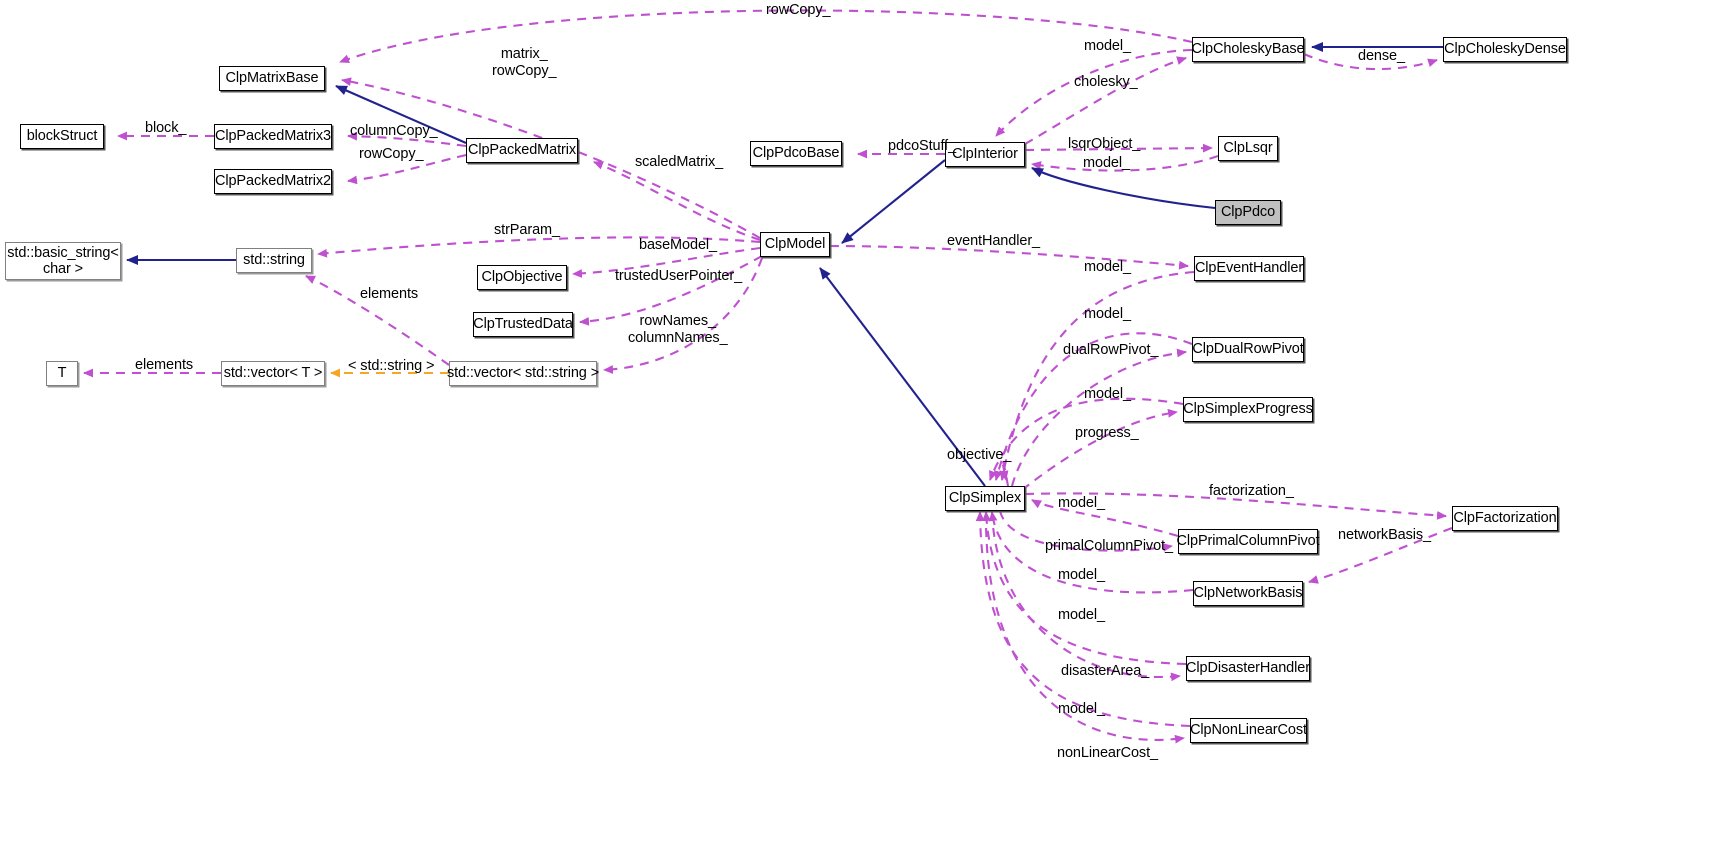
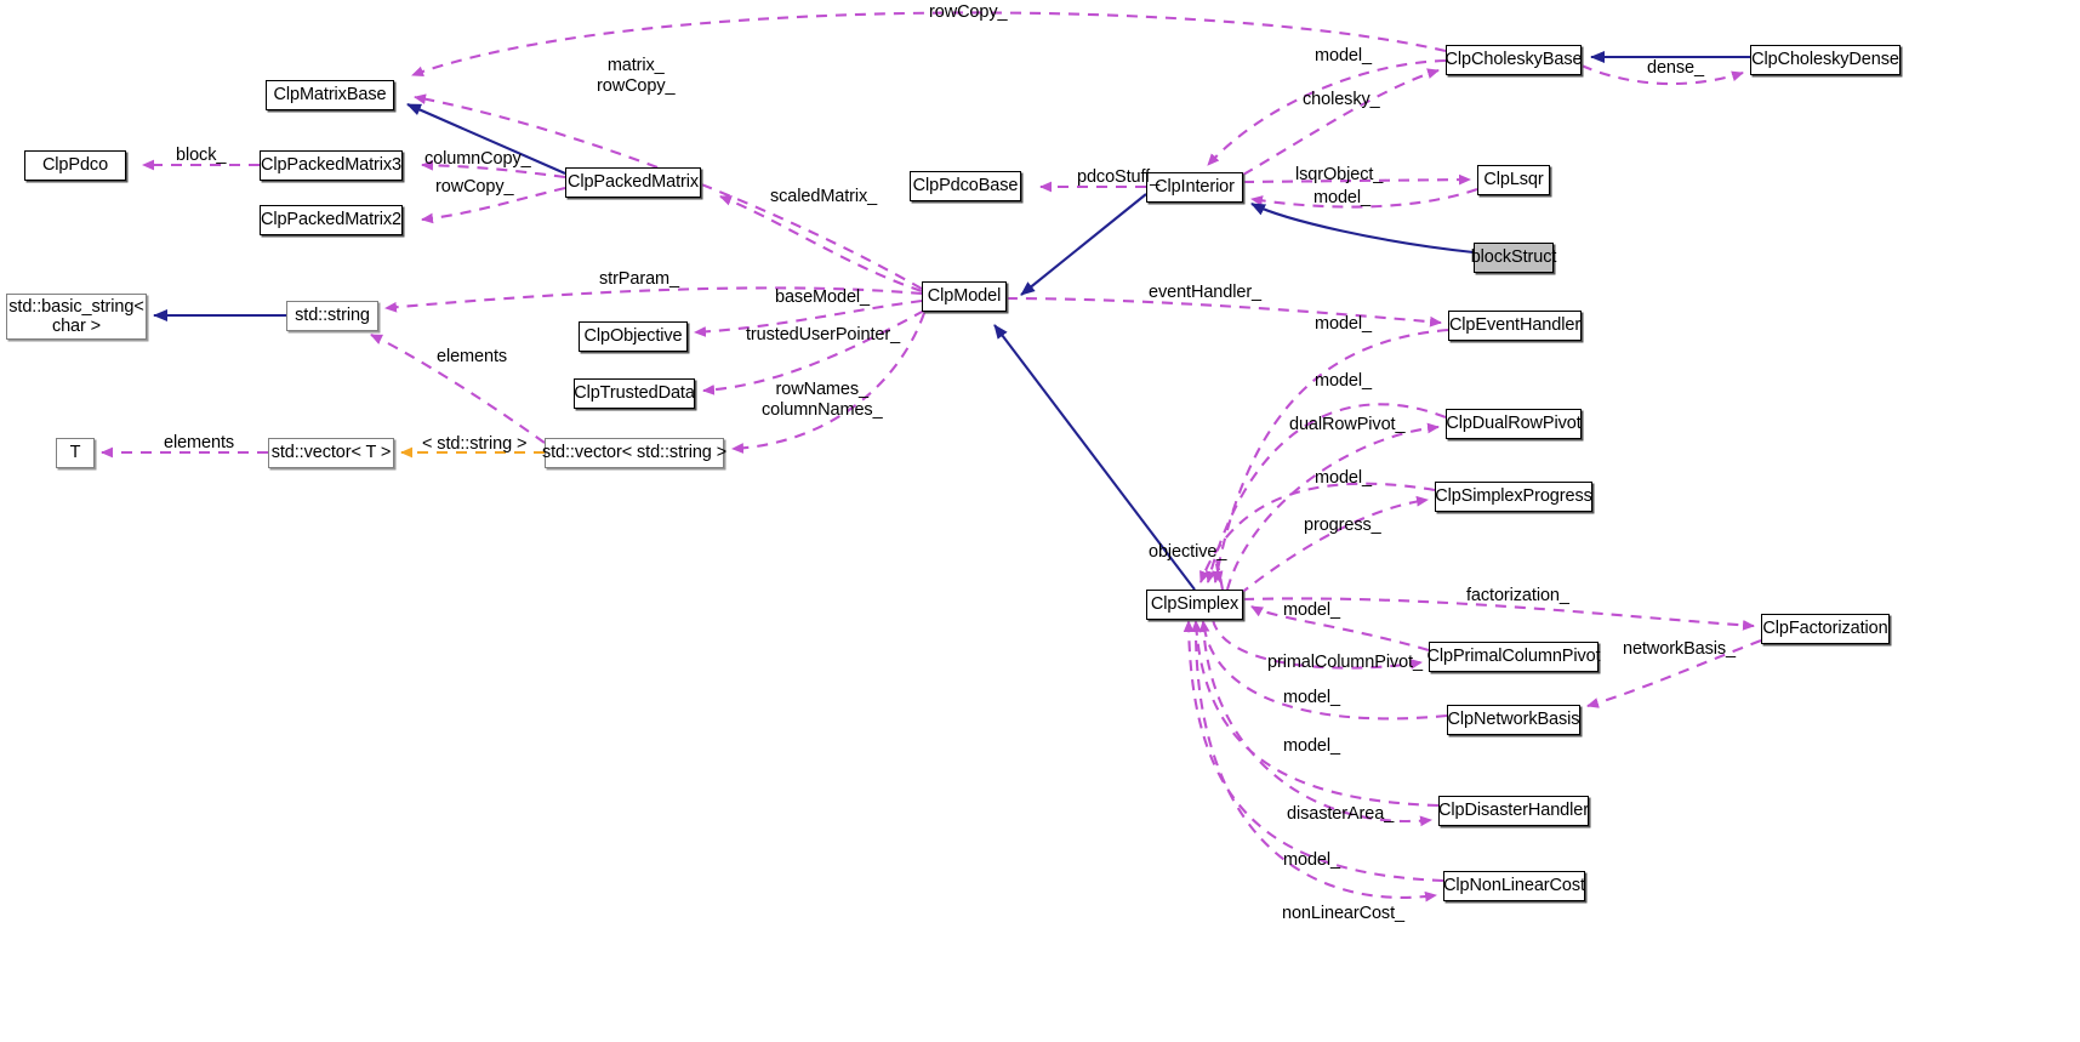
  ClpMatrixBase
- blockStruct
+ ClpPdco
  ClpPackedMatrix3
  ClpPackedMatrix2
  ClpPackedMatrix
  ClpPdcoBase
  ClpInterior
  ClpCholeskyBase
  ClpCholeskyDense
  ClpLsqr
- ClpPdco
+ blockStruct
  std::basic_string<
  char >
  std::string
  ClpModel
  ClpObjective
  ClpTrustedData
  ClpEventHandler
  ClpDualRowPivot
  ClpSimplexProgress
  T
  std::vector< T >
  std::vector< std::string >
  ClpSimplex
  ClpFactorization
  ClpPrimalColumnPivot
  ClpNetworkBasis
  ClpDisasterHandler
  ClpNonLinearCost
  rowCopy_
  matrix_
  rowCopy_
  model_
  dense_
  cholesky_
  block_
  columnCopy_
  pdcoStuff_
  lsqrObject_
  rowCopy_
  scaledMatrix_
  model_
  strParam_
  baseModel_
  eventHandler_
  model_
  trustedUserPointer_
  elements
  model_
  rowNames_
  columnNames_
  dualRowPivot_
  elements
  < std::string >
  model_
  progress_
  objective_
  factorization_
  model_
  networkBasis_
  primalColumnPivot_
  model_
  model_
  disasterArea_
  model_
  nonLinearCost_
